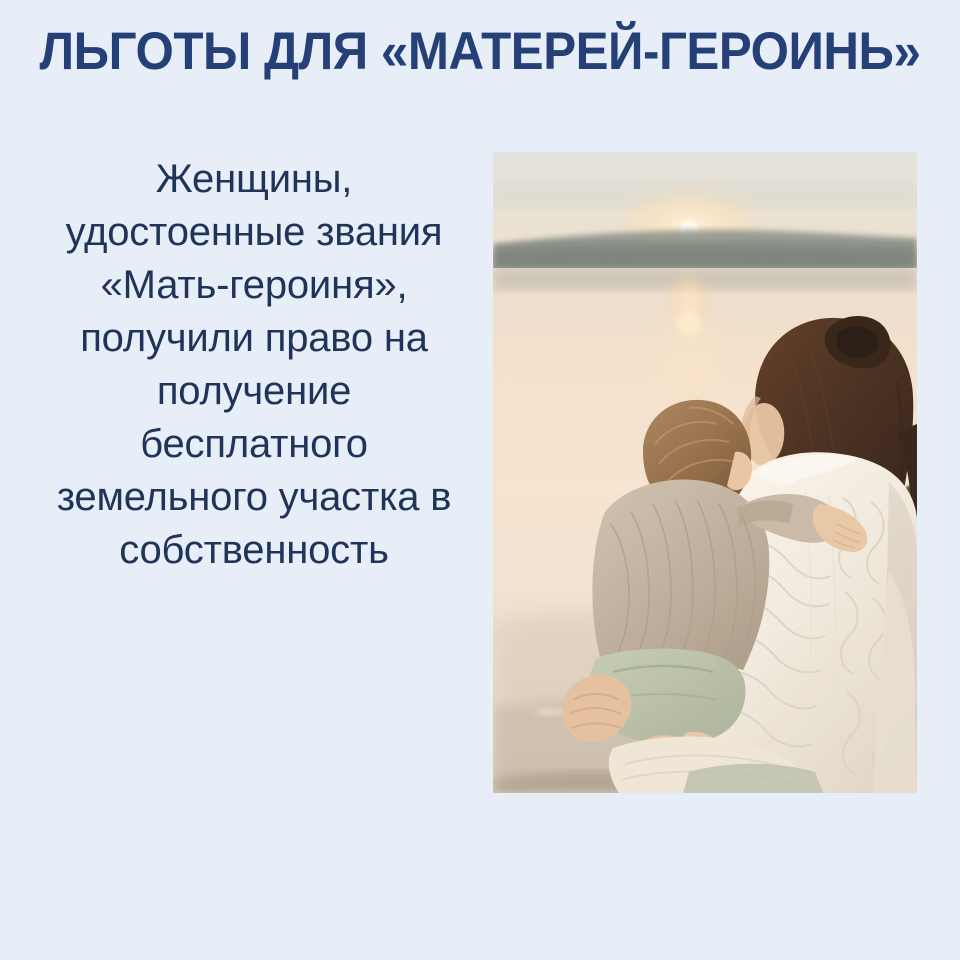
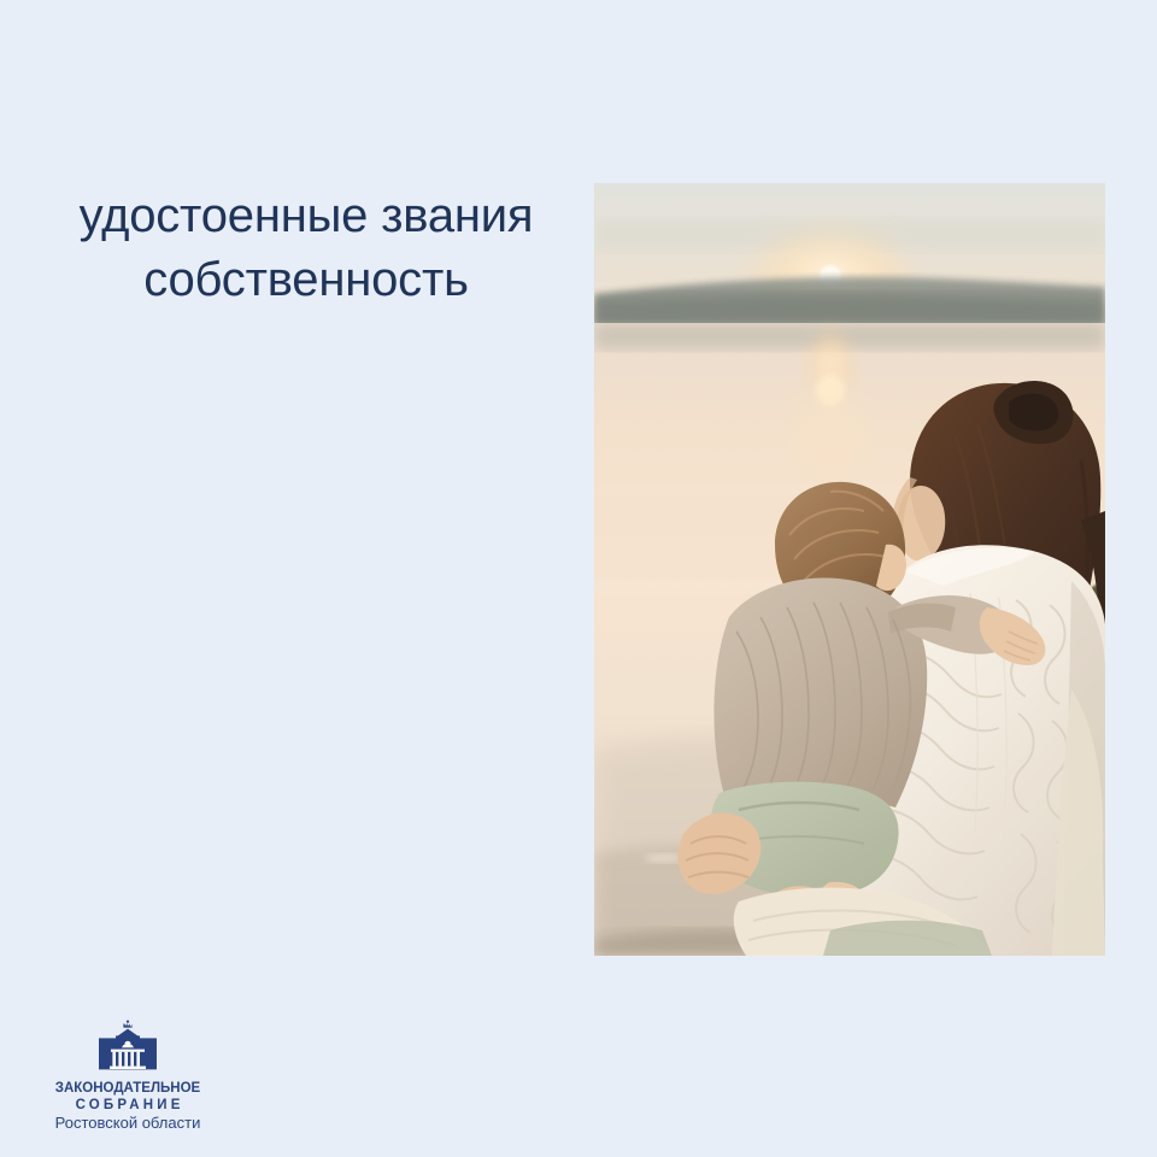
- ЛЬГОТЫ ДЛЯ «МАТЕРЕЙ-ГЕРОИНЬ»
- Женщины,
  удостоенные звания
- «Мать-героиня»,
- получили право на
- получение
- бесплатного
- земельного участка в
  собственность
+ ЗАКОНОДАТЕЛЬНОЕ
+ СОБРАНИЕ
+ Ростовской области
